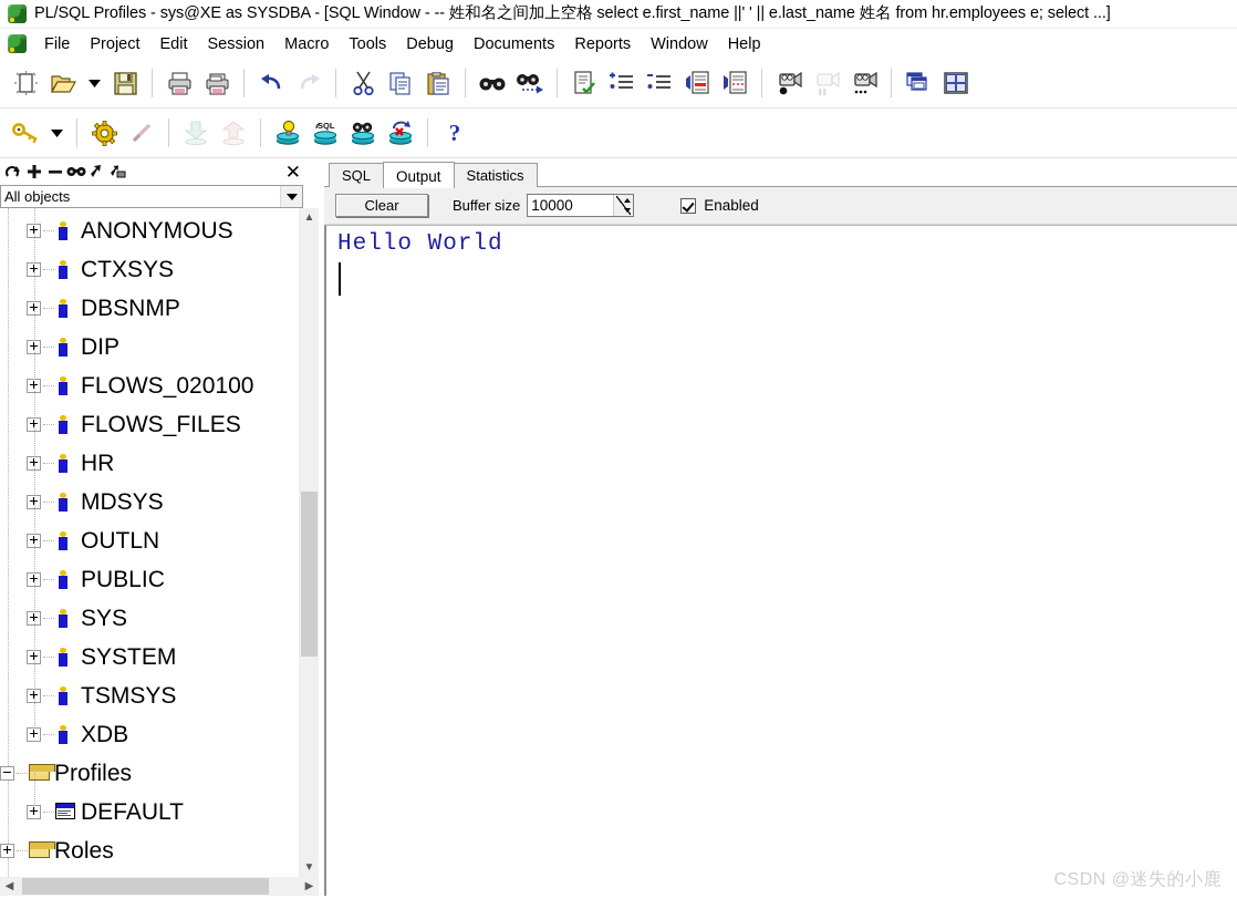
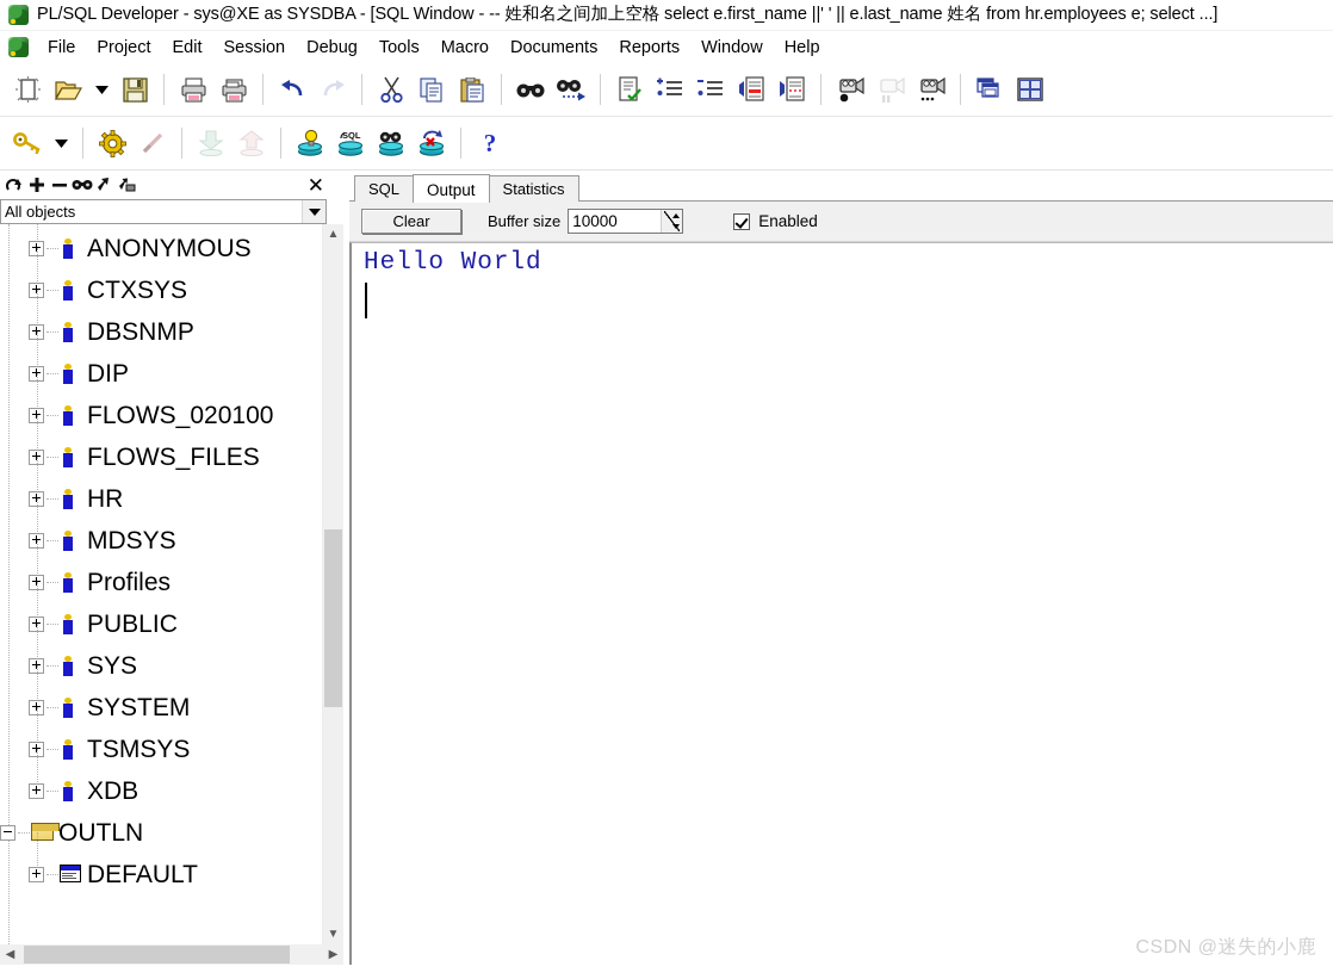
- PL/SQL Profiles - sys@XE as SYSDBA - [SQL Window - -- 姓和名之间加上空格 select e.first_name ||' ' || e.last_name 姓名 from hr.employees e; select ...]
+ PL/SQL Developer - sys@XE as SYSDBA - [SQL Window - -- 姓和名之间加上空格 select e.first_name ||' ' || e.last_name 姓名 from hr.employees e; select ...]
  File
  Project
  Edit
  Session
- Macro
+ Debug
  Tools
- Debug
+ Macro
  Documents
  Reports
  Window
  Help
  SQL
  ?
  ✕
  All objects
  ANONYMOUS
  CTXSYS
  DBSNMP
  DIP
  FLOWS_020100
  FLOWS_FILES
  HR
  MDSYS
- OUTLN
+ Profiles
  PUBLIC
  SYS
  SYSTEM
  TSMSYS
  XDB
- Profiles
+ OUTLN
  DEFAULT
- Roles
  ▲
  ▼
  ◀
  ▶
  SQL
  Output
  Statistics
  Clear
  Buffer size
  10000
  Enabled
  Hello World
  CSDN @迷失的小鹿
